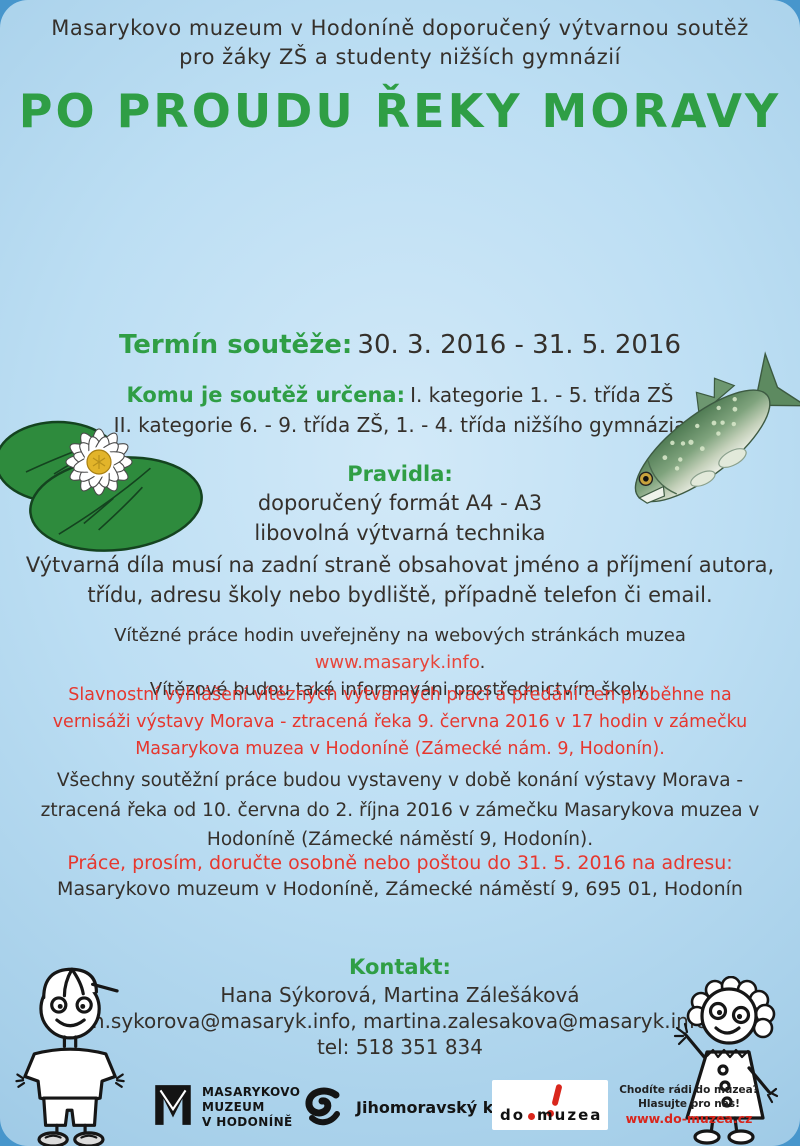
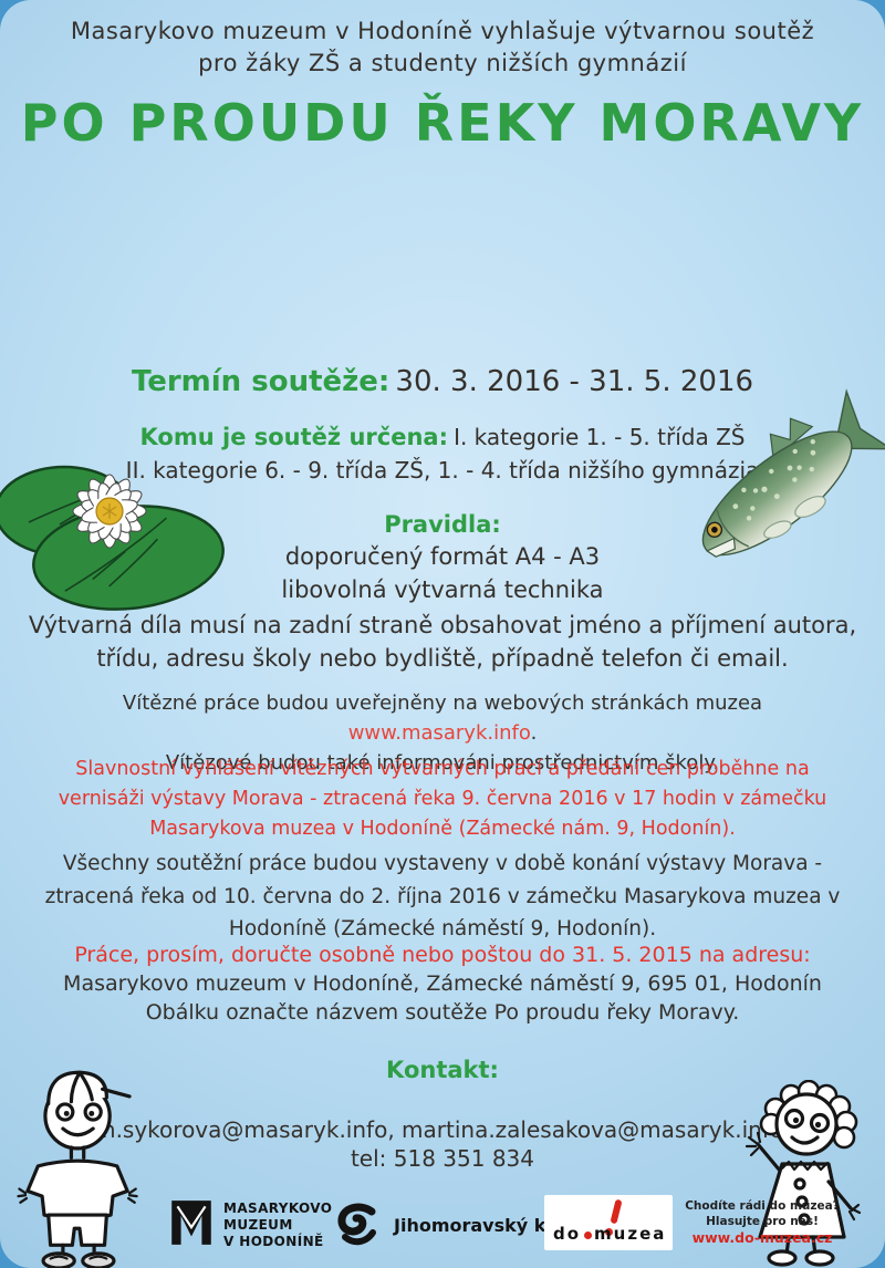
- Masarykovo muzeum v Hodoníně doporučený výtvarnou soutěž
+ Masarykovo muzeum v Hodoníně vyhlašuje výtvarnou soutěž
  pro žáky ZŠ a studenty nižších gymnázií
  PO PROUDU ŘEKY MORAVY
  Termín soutěže: 30. 3. 2016 - 31. 5. 2016
  Komu je soutěž určena: I. kategorie 1. - 5. třída ZŠ
  II. kategorie 6. - 9. třída ZŠ, 1. - 4. třída nižšího gymnázi
  Pravidla:
  doporučený formát A4 - A3
  libovolná výtvarná technika
  Výtvarná díla musí na zadní straně obsahovat jméno a příjmení autora, třídu, adresu školy nebo bydliště, případně telefon či email.
- Vítězné práce hodin uveřejněny na webových stránkách muzea www.masaryk.info.
+ Vítězné práce budou uveřejněny na webových stránkách muzea www.masaryk.info.
  Vítězové budou také informováni prostřednictvím školy.
  Slavnostní vyhlášení vítězných výtvarných prací a předání cen proběhne na vernisáži výstavy Morava - ztracená řeka 9. června 2016 v 17 hodin v zámečku Masarykova muzea v Hodoníně (Zámecké nám. 9, Hodonín).
  Všechny soutěžní práce budou vystaveny v době konání výstavy Morava - ztracená řeka od 10. června do 2. října 2016 v zámečku Masarykova muzea v Hodoníně (Zámecké náměstí 9, Hodonín).
- Práce, prosím, doručte osobně nebo poštou do 31. 5. 2016 na adresu:
+ Práce, prosím, doručte osobně nebo poštou do 31. 5. 2015 na adresu:
  Masarykovo muzeum v Hodoníně, Zámecké náměstí 9, 695 01, Hodonín
+ Obálku označte názvem soutěže Po proudu řeky Moravy.
  Kontakt:
- Hana Sýkorová, Martina Zálešáková
  .sykorova@masaryk.info, martina.zalesakova@masaryk.in
  tel: 518 351 834
  MASARYKOVO
  MUZEUM
  V HODONÍNĚ
  Jihomoravský k
  do muzea
  Chodíte rádi do muzea?
  Hlasujte pro nás!
  www.do-muzea.cz
